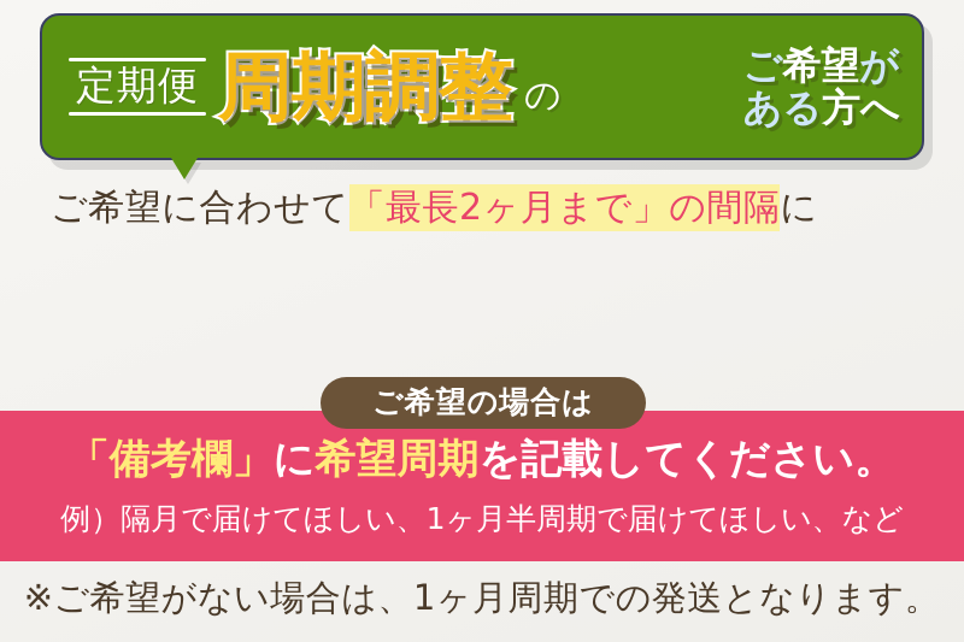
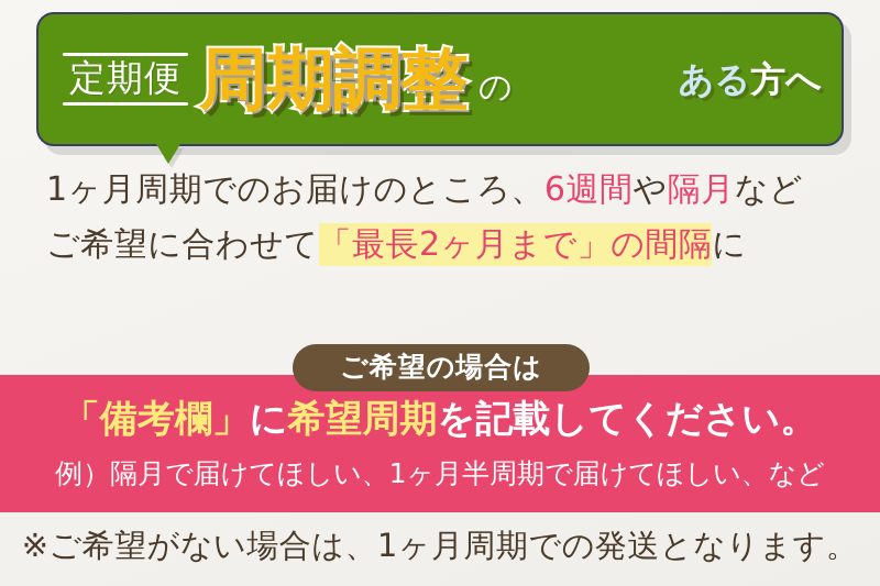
  定期便
  周期調整
  の
- ご希望が
  ある方へ
+ 1ヶ月周期でのお届けのところ、6週間や隔月など
  ご希望に合わせて「最長2ヶ月まで」の間隔に
  「備考欄」に希望周期を記載してください。
  例）隔月で届けてほしい、1ヶ月半周期で届けてほしい、など
  ご希望の場合は
  ※ご希望がない場合は、1ヶ月周期での発送となります。
